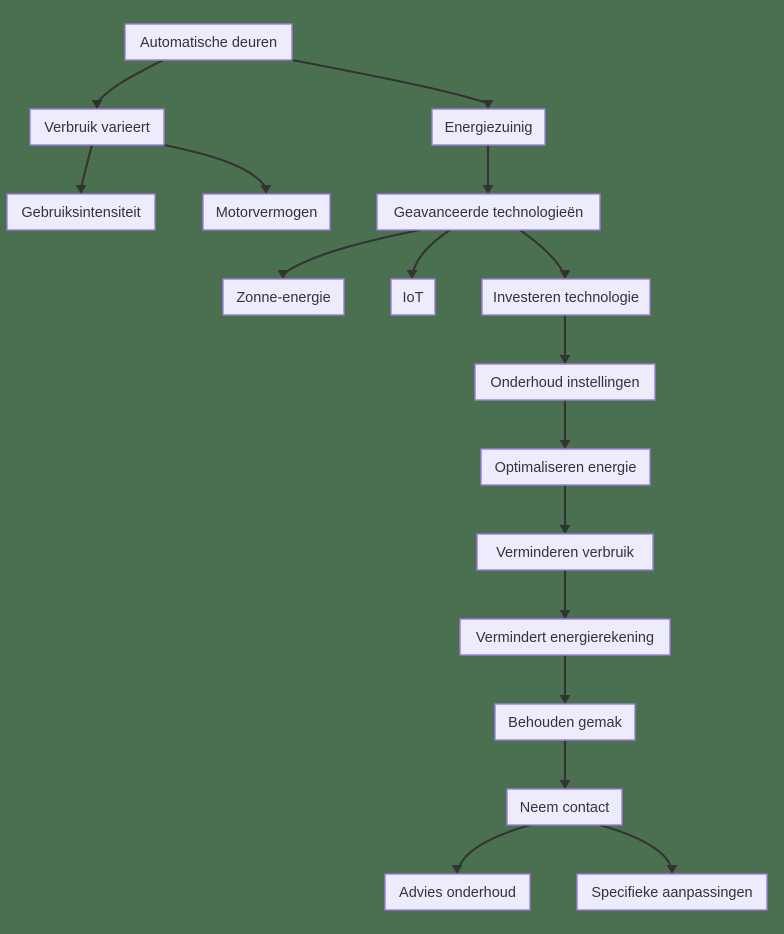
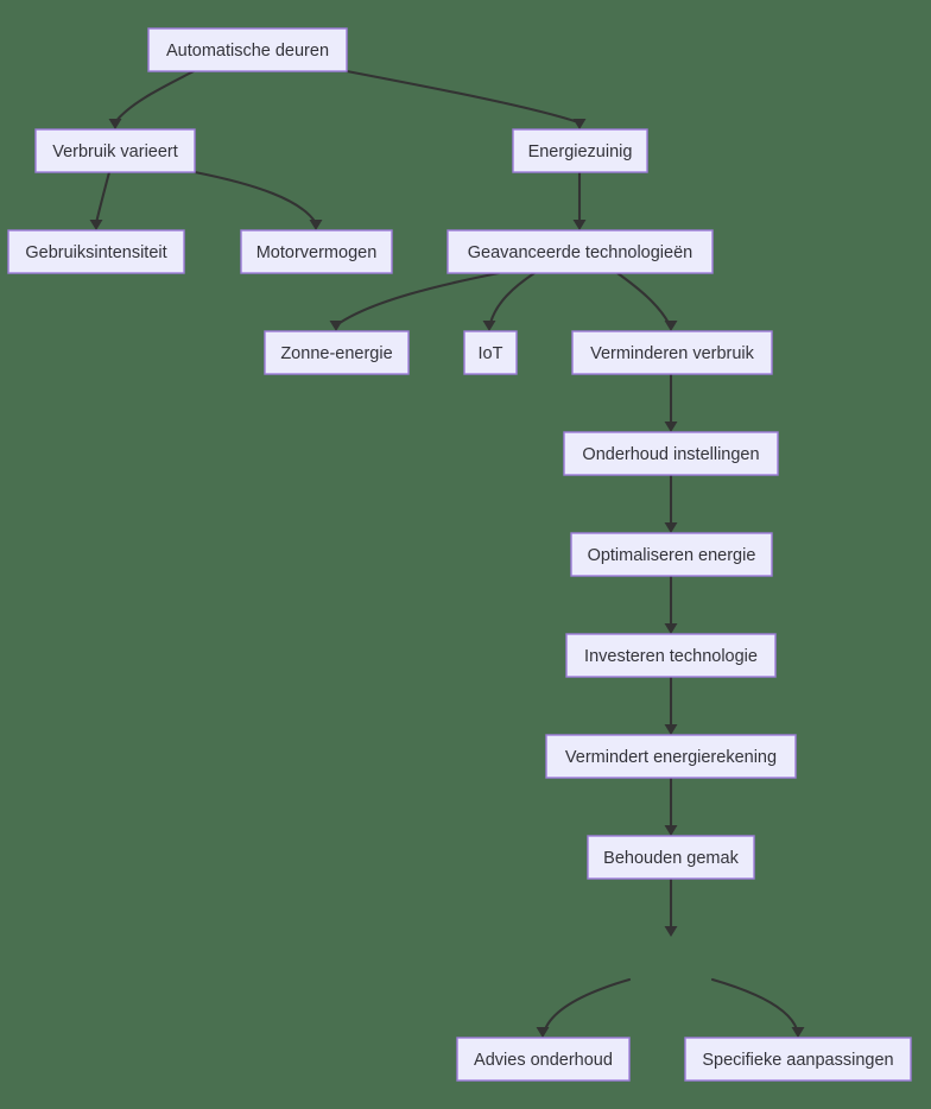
  Automatische deuren
  Verbruik varieert
  Energiezuinig
  Gebruiksintensiteit
  Motorvermogen
  Geavanceerde technologieën
  Zonne-energie
  IoT
- Investeren technologie
+ Verminderen verbruik
  Onderhoud instellingen
  Optimaliseren energie
- Verminderen verbruik
+ Investeren technologie
  Vermindert energierekening
  Behouden gemak
- Neem contact
  Advies onderhoud
  Specifieke aanpassingen
